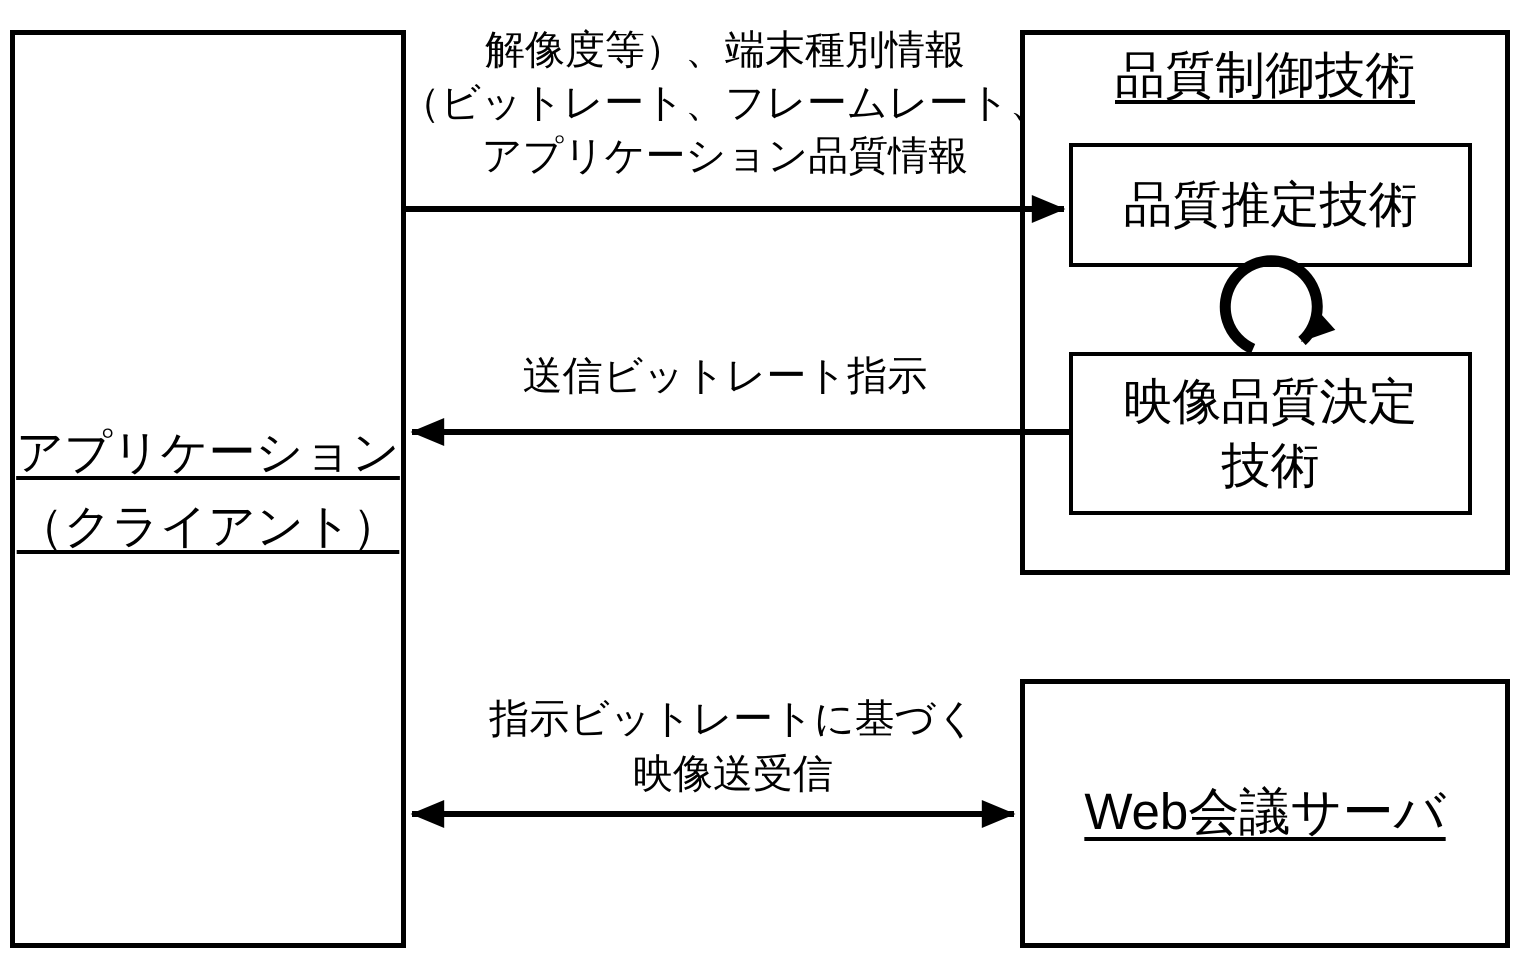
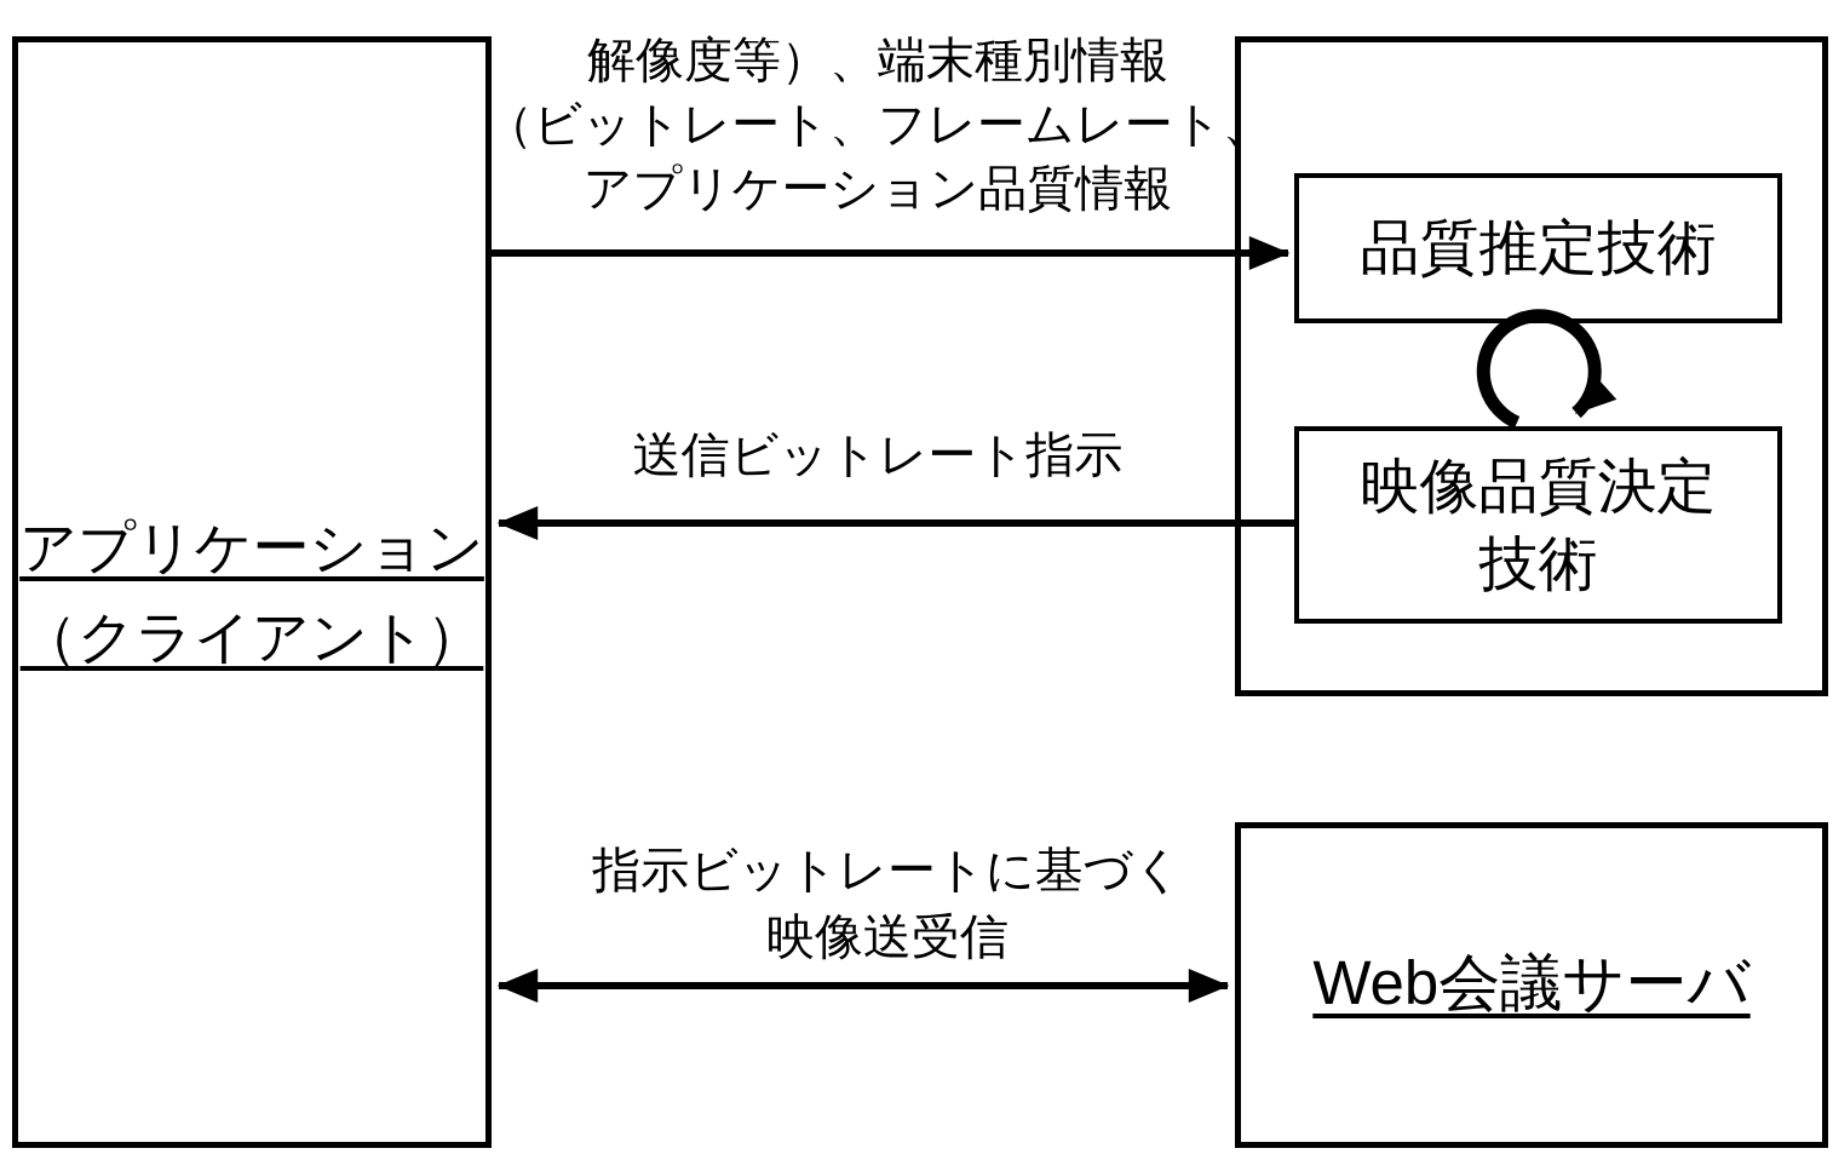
  アプリケーション
  （クライアント）
- 品質制御技術
  品質推定技術
  映像品質決定
  技術
  Web会議サーバ
  解像度等）、端末種別情報
  （ビットレート、フレームレート、
  アプリケーション品質情報
  送信ビットレート指示
  指示ビットレートに基づく
  映像送受信
